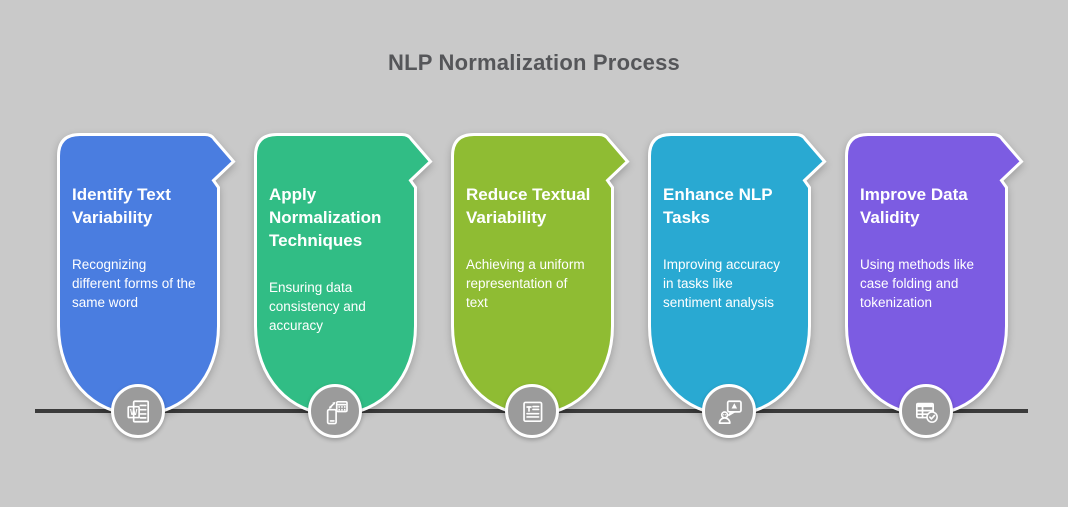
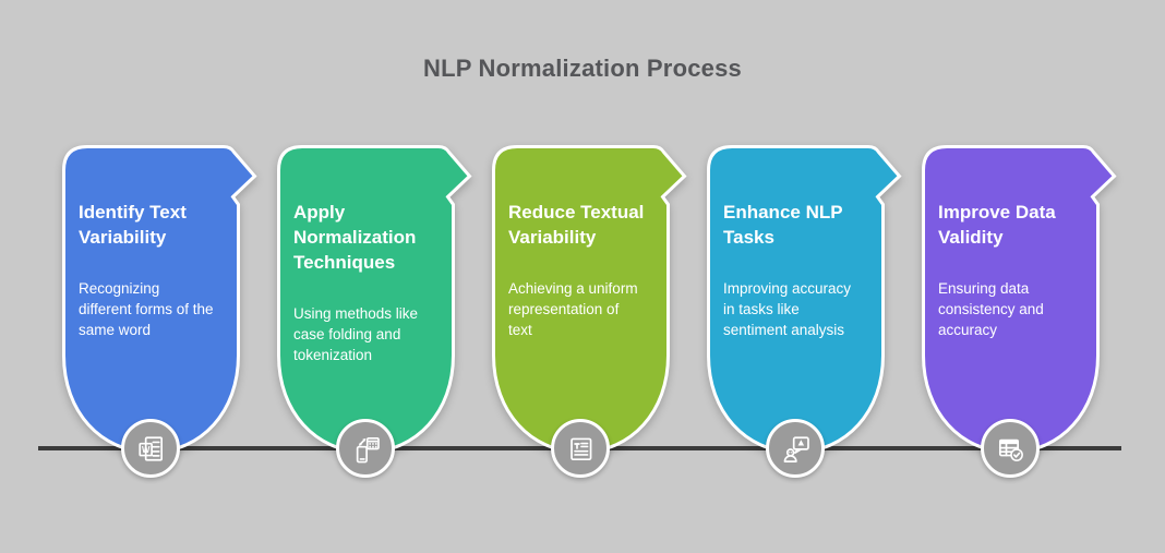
  NLP Normalization Process
  Identify Text Variability
  Recognizing different forms of the same word
  Apply Normalization Techniques
- Ensuring data consistency and accuracy
+ Using methods like case folding and tokenization
  Reduce Textual Variability
  Achieving a uniform representation of text
  Enhance NLP Tasks
  Improving accuracy in tasks like sentiment analysis
  Improve Data Validity
- Using methods like case folding and tokenization
+ Ensuring data consistency and accuracy
  W
